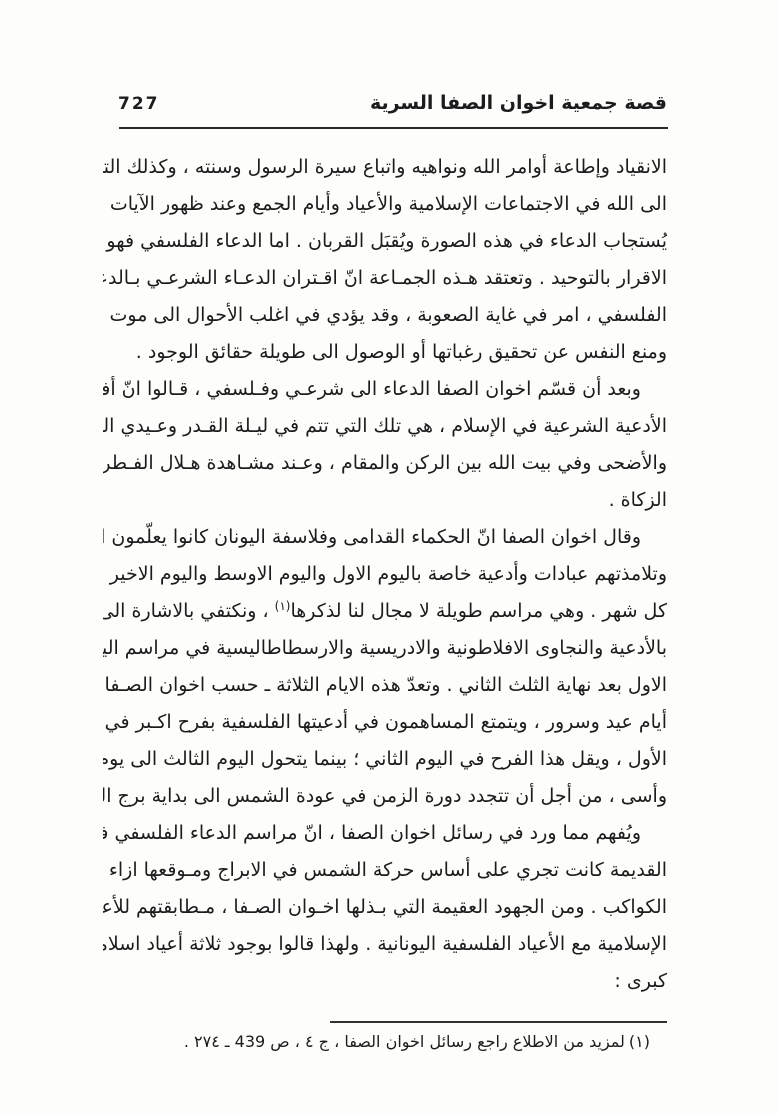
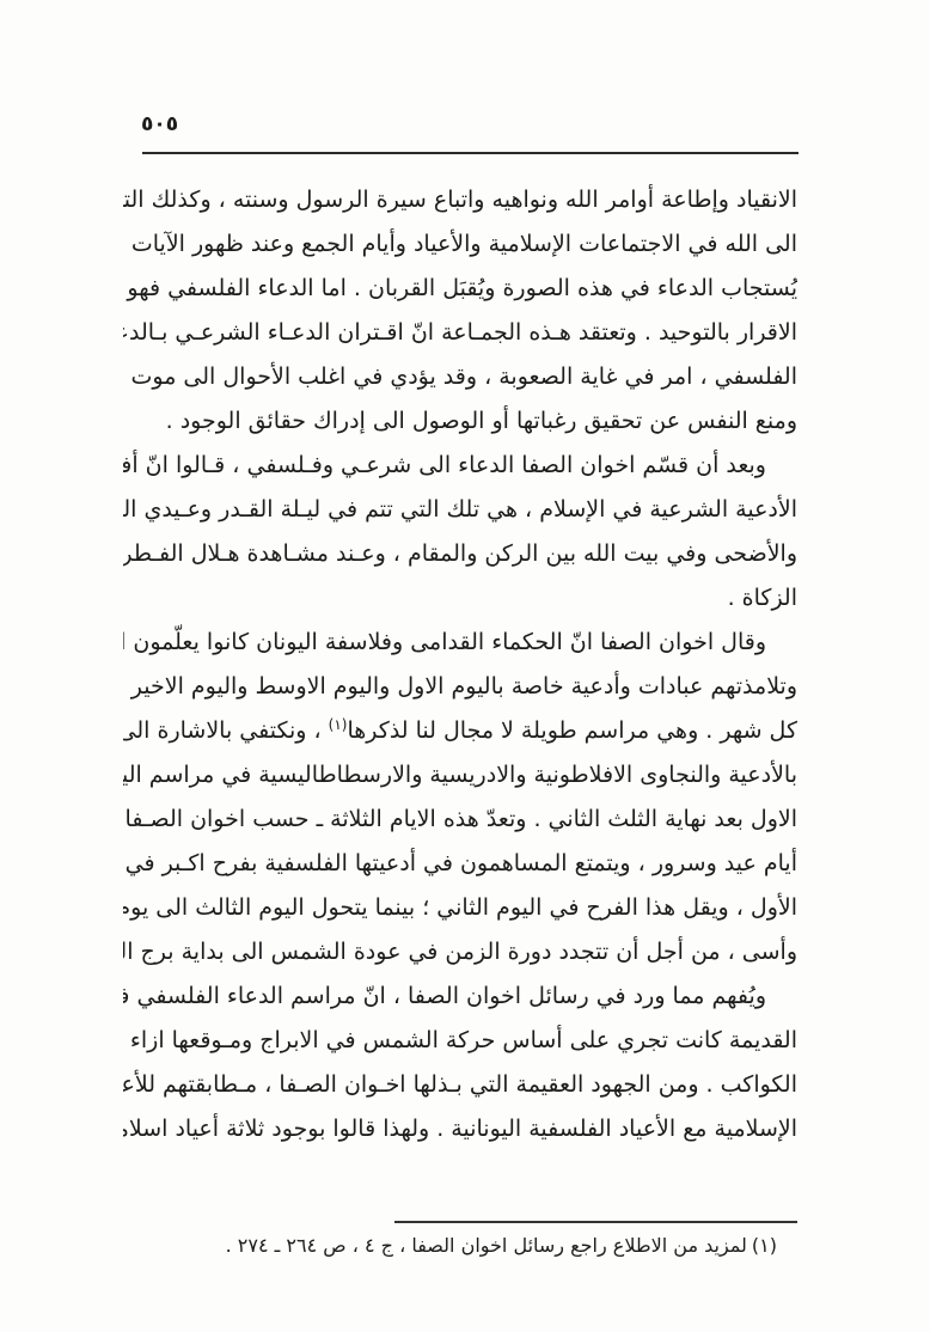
- قصة جمعية اخوان الصفا السرية
- 727
+ ٥٠٥
  الانقياد وإطاعة أوامر الله ونواهيه واتباع سيرة الرسول وسنته ، وكذلك الت
  الى الله في الاجتماعات الإسلامية والأعياد وأيام الجمع وعند ظهور الآيات
  يُستجاب الدعاء في هذه الصورة ويُقبَل القربان . اما الدعاء الفلسفي فهو
  الاقرار بالتوحيد . وتعتقد هـذه الجمـاعة انّ اقـتران الدعـاء الشرعـي بـالدع
  الفلسفي ، امر في غاية الصعوبة ، وقد يؤدي في اغلب الأحوال الى موت
- ومنع النفس عن تحقيق رغباتها أو الوصول الى طويلة حقائق الوجود .
+ ومنع النفس عن تحقيق رغباتها أو الوصول الى إدراك حقائق الوجود .
  وبعد أن قسّم اخوان الصفا الدعاء الى شرعـي وفـلسفي ، قـالوا انّ أف
  الأدعية الشرعية في الإسلام ، هي تلك التي تتم في ليـلة القـدر وعـيدي ال
  والأضحى وفي بيت الله بين الركن والمقام ، وعـند مشـاهدة هـلال الفـطر
  الزكاة .
  وقال اخوان الصفا انّ الحكماء القدامى وفلاسفة اليونان كانوا يعلّمون ا
  وتلامذتهم عبادات وأدعية خاصة باليوم الاول واليوم الاوسط واليوم الاخير
  كل شهر . وهي مراسم طويلة لا مجال لنا لذكرها(١) ، ونكتفي بالاشارة الى
  بالأدعية والنجاوى الافلاطونية والادريسية والارسطاطاليسية في مراسم الي
  الاول بعد نهاية الثلث الثاني . وتعدّ هذه الايام الثلاثة ـ حسب اخوان الصـفا
  أيام عيد وسرور ، ويتمتع المساهمون في أدعيتها الفلسفية بفرح اكـبر في
  الأول ، ويقل هذا الفرح في اليوم الثاني ؛ بينما يتحول اليوم الثالث الى يوم
  وأسى ، من أجل أن تتجدد دورة الزمن في عودة الشمس الى بداية برج ال
  ويُفهم مما ورد في رسائل اخوان الصفا ، انّ مراسم الدعاء الفلسفي ف
  القديمة كانت تجري على أساس حركة الشمس في الابراج ومـوقعها ازاء
  الكواكب . ومن الجهود العقيمة التي بـذلها اخـوان الصـفا ، مـطابقتهم للأع
  الإسلامية مع الأعياد الفلسفية اليونانية . ولهذا قالوا بوجود ثلاثة أعياد اسلام
- كبرى :
- (١)لمزيد من الاطلاع راجع رسائل اخوان الصفا ، ج ٤ ، ص 439 ـ ٢٧٤ .
+ (١)لمزيد من الاطلاع راجع رسائل اخوان الصفا ، ج ٤ ، ص ٢٦٤ ـ ٢٧٤ .
